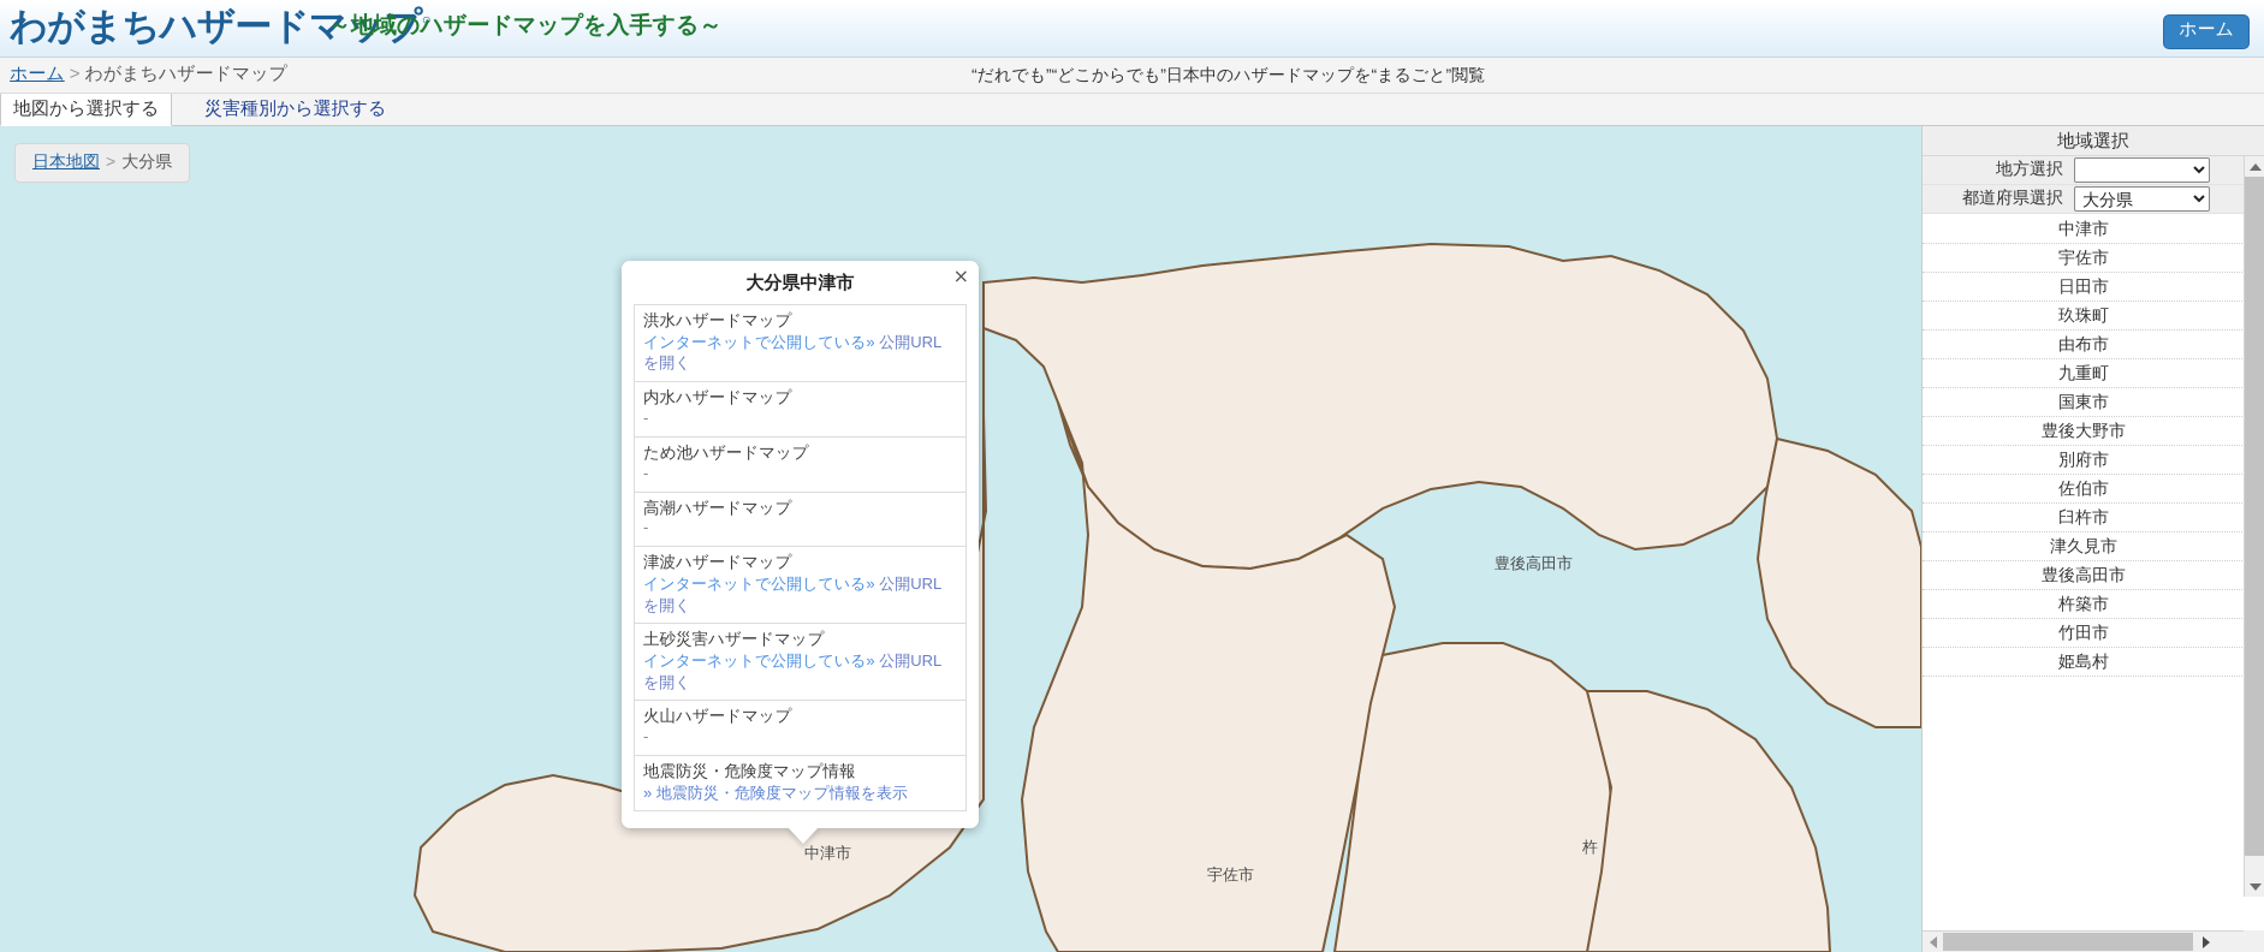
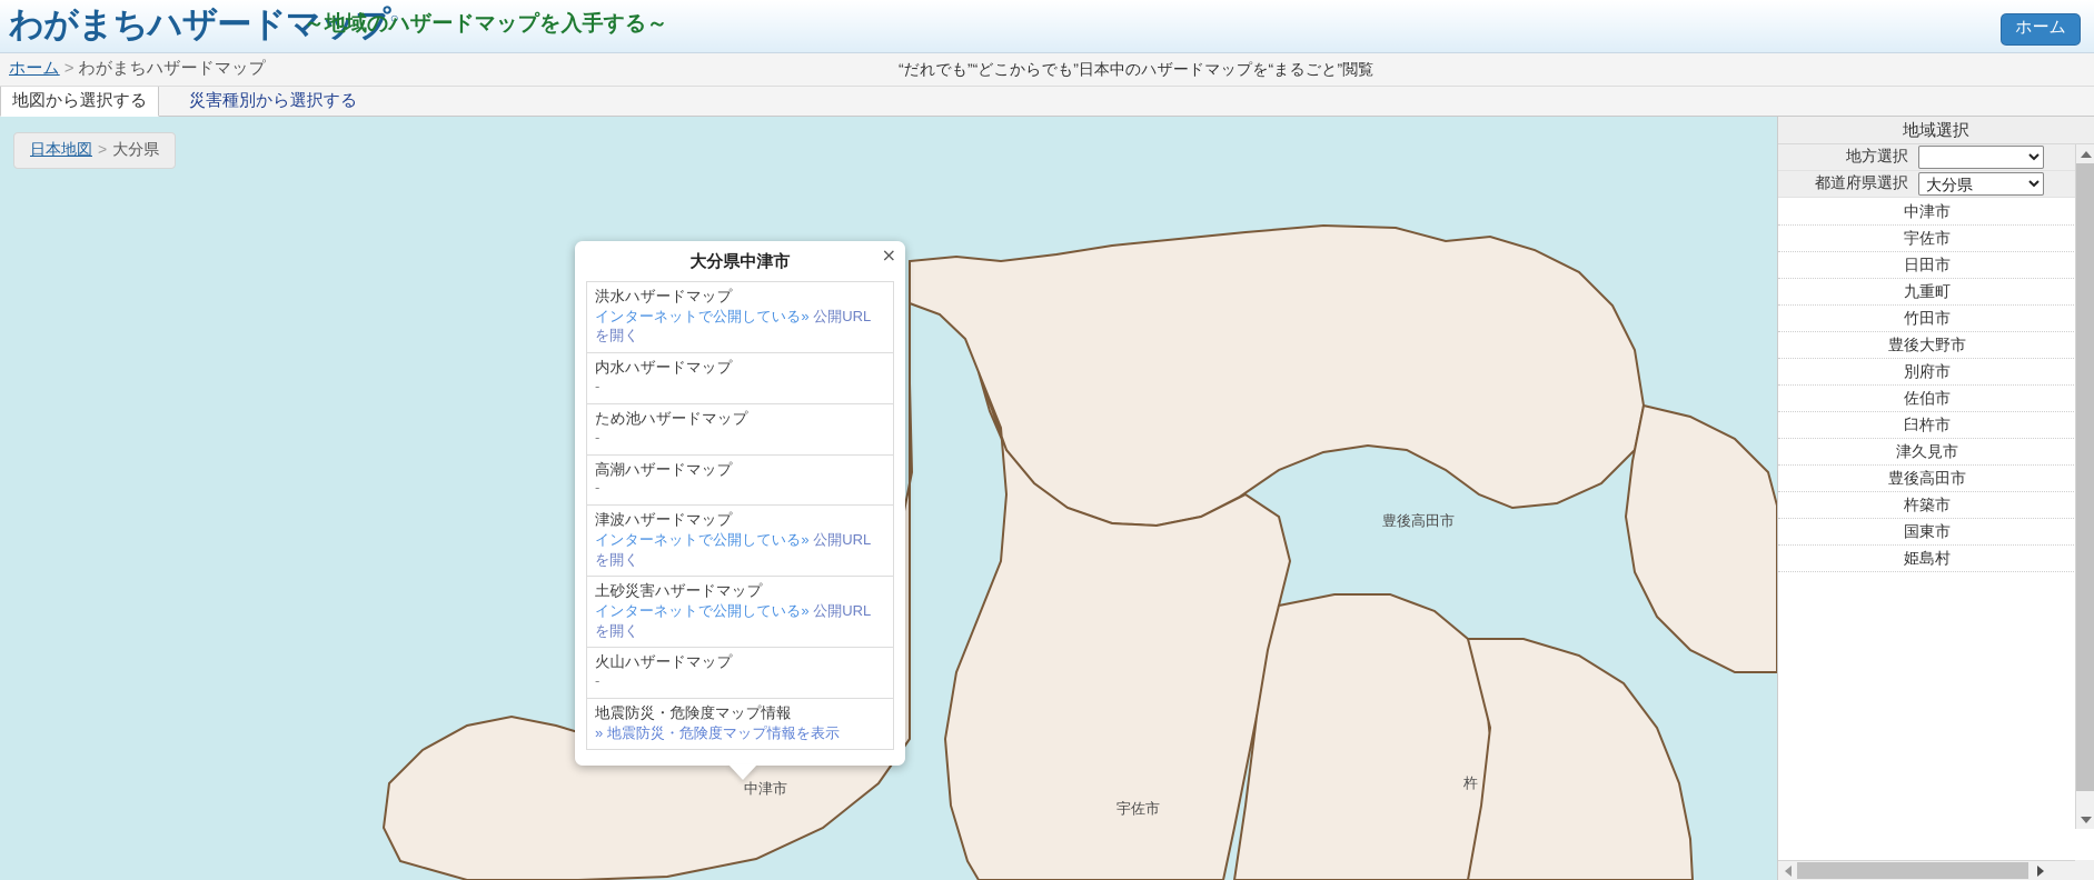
  わがまちハザードマップ○
  ～地域のハザードマップを入手する～
  ホーム
  ホーム > わがまちハザードマップ
  “だれでも”“どこからでも”日本中のハザードマップを“まるごと”閲覧
  地図から選択する
  災害種別から選択する
  日本地図 > 大分県
  豊後高田市
  中津市
  宇佐市
  杵
  ×
  大分県中津市
  洪水ハザードマップ
  インターネットで公開している» 公開URLを開く
  内水ハザードマップ
  -
  ため池ハザードマップ
  -
  高潮ハザードマップ
  -
  津波ハザードマップ
  インターネットで公開している» 公開URLを開く
  土砂災害ハザードマップ
  インターネットで公開している» 公開URLを開く
  火山ハザードマップ
  -
  地震防災・危険度マップ情報
  » 地震防災・危険度マップ情報を表示
  地域選択
  地方選択
  都道府県選択
  大分県
  中津市
  宇佐市
  日田市
- 玖珠町
- 由布市
  九重町
- 国東市
+ 竹田市
  豊後大野市
  別府市
  佐伯市
  臼杵市
  津久見市
  豊後高田市
  杵築市
- 竹田市
+ 国東市
  姫島村
